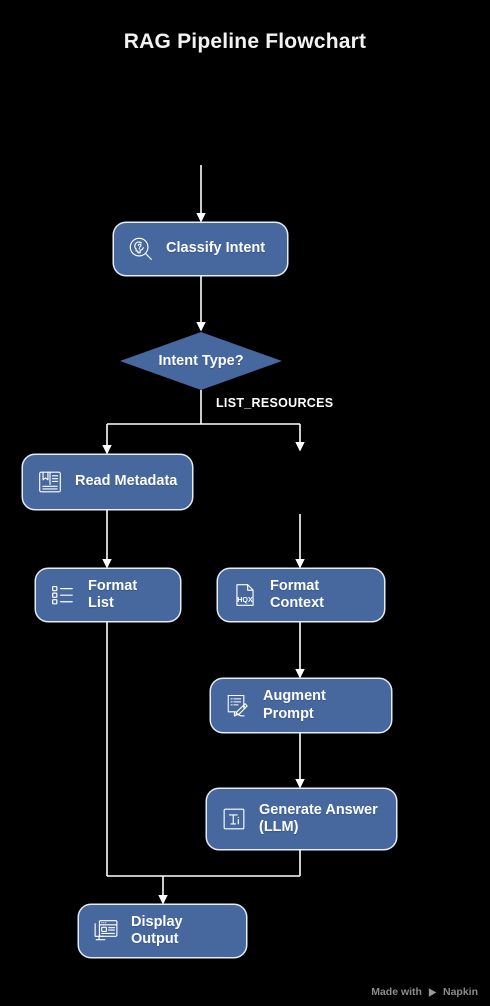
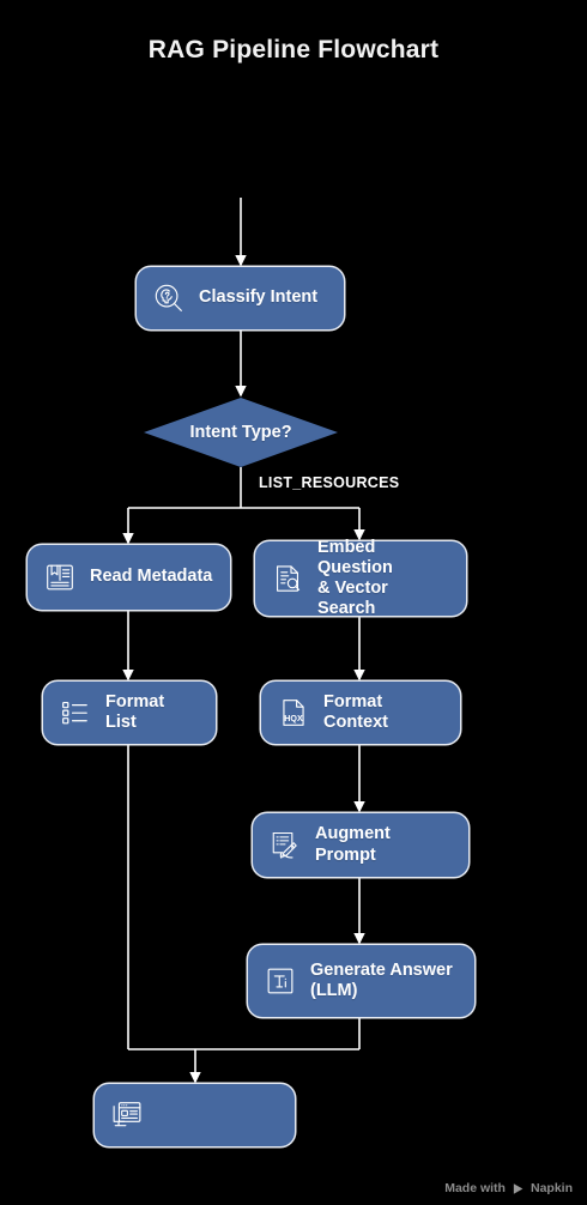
  RAG Pipeline Flowchart
  Classify Intent
  Intent Type?
  LIST_RESOURCES
  Read Metadata
+ Embed Question
+ & Vector Search
  Format List
  HQX
  Format Context
  Augment Prompt
  Generate Answer
  (LLM)
- Display Output
  Made with
  Napkin
